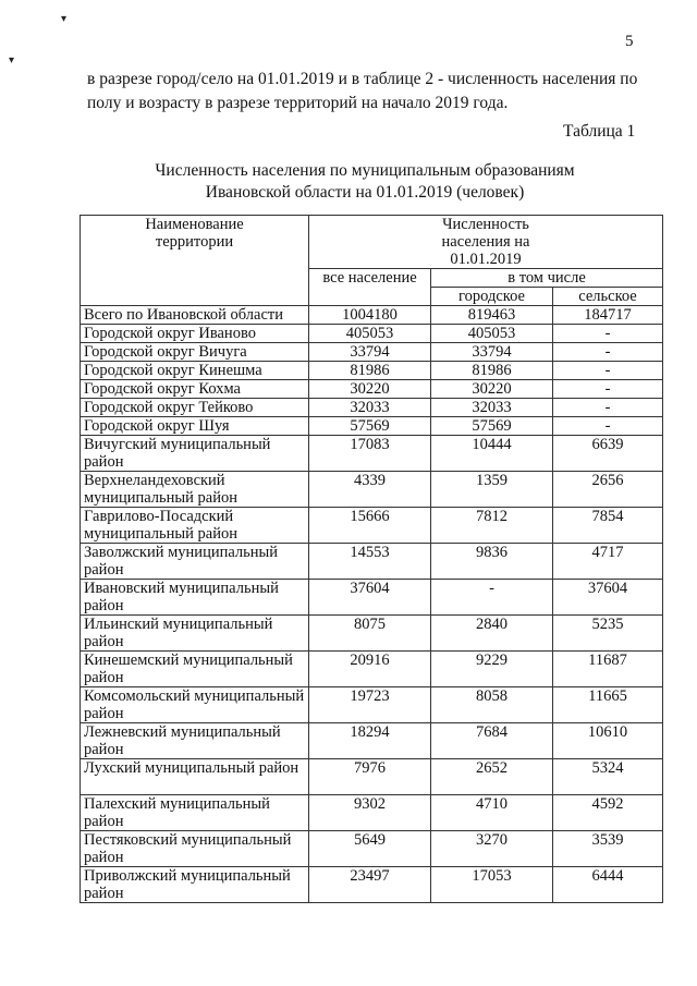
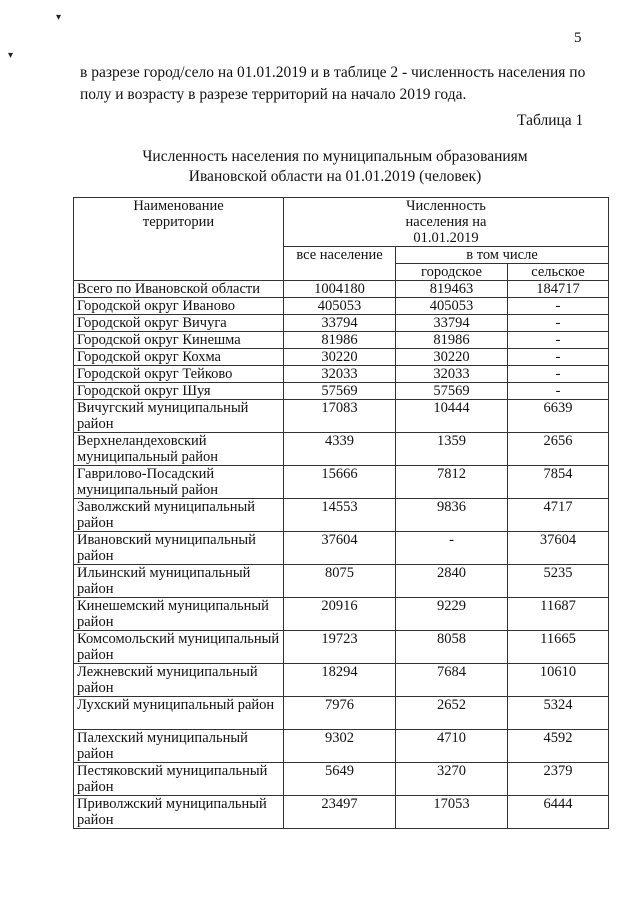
  ▾
  ▾
  5
  в разрезе город/село на 01.01.2019 и в таблице 2 - численность населения по полу и возрасту в разрезе территорий на начало 2019 года.
  Таблица 1
  Численность населения по муниципальным образованиям
  Ивановской области на 01.01.2019 (человек)
  Наименование территории	Численность населения на 01.01.2019
  все население	в том числе
  городское	сельское
  Всего по Ивановской области	1004180	819463	184717
  Городской округ Иваново	405053	405053	-
  Городской округ Вичуга	33794	33794	-
  Городской округ Кинешма	81986	81986	-
  Городской округ Кохма	30220	30220	-
  Городской округ Тейково	32033	32033	-
  Городской округ Шуя	57569	57569	-
  Вичугский муниципальный район	17083	10444	6639
  Верхнеландеховский муниципальный район	4339	1359	2656
  Гаврилово-Посадский муниципальный район	15666	7812	7854
  Заволжский муниципальный район	14553	9836	4717
  Ивановский муниципальный район	37604	-	37604
  Ильинский муниципальный район	8075	2840	5235
  Кинешемский муниципальный район	20916	9229	11687
  Комсомольский муниципальный район	19723	8058	11665
  Лежневский муниципальный район	18294	7684	10610
  Лухский муниципальный район	7976	2652	5324
  Палехский муниципальный район	9302	4710	4592
- Пестяковский муниципальный район	5649	3270	3539
+ Пестяковский муниципальный район	5649	3270	2379
  Приволжский муниципальный район	23497	17053	6444
